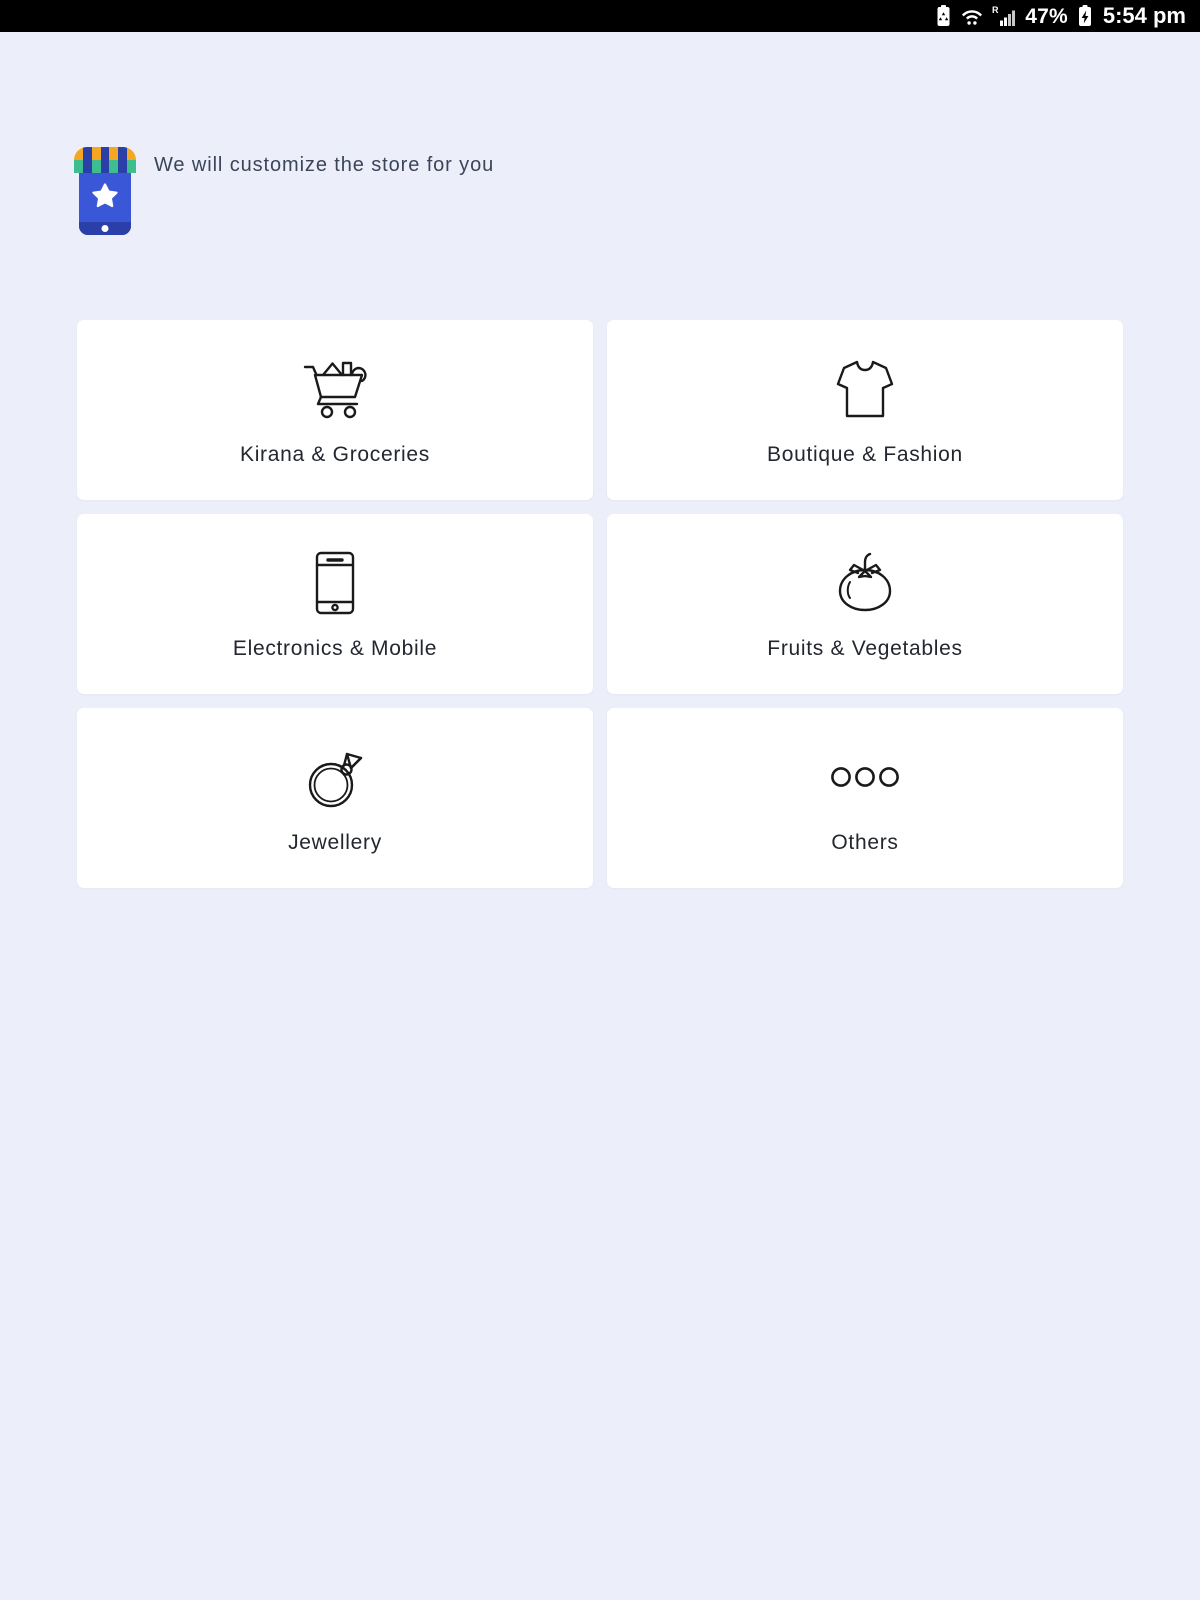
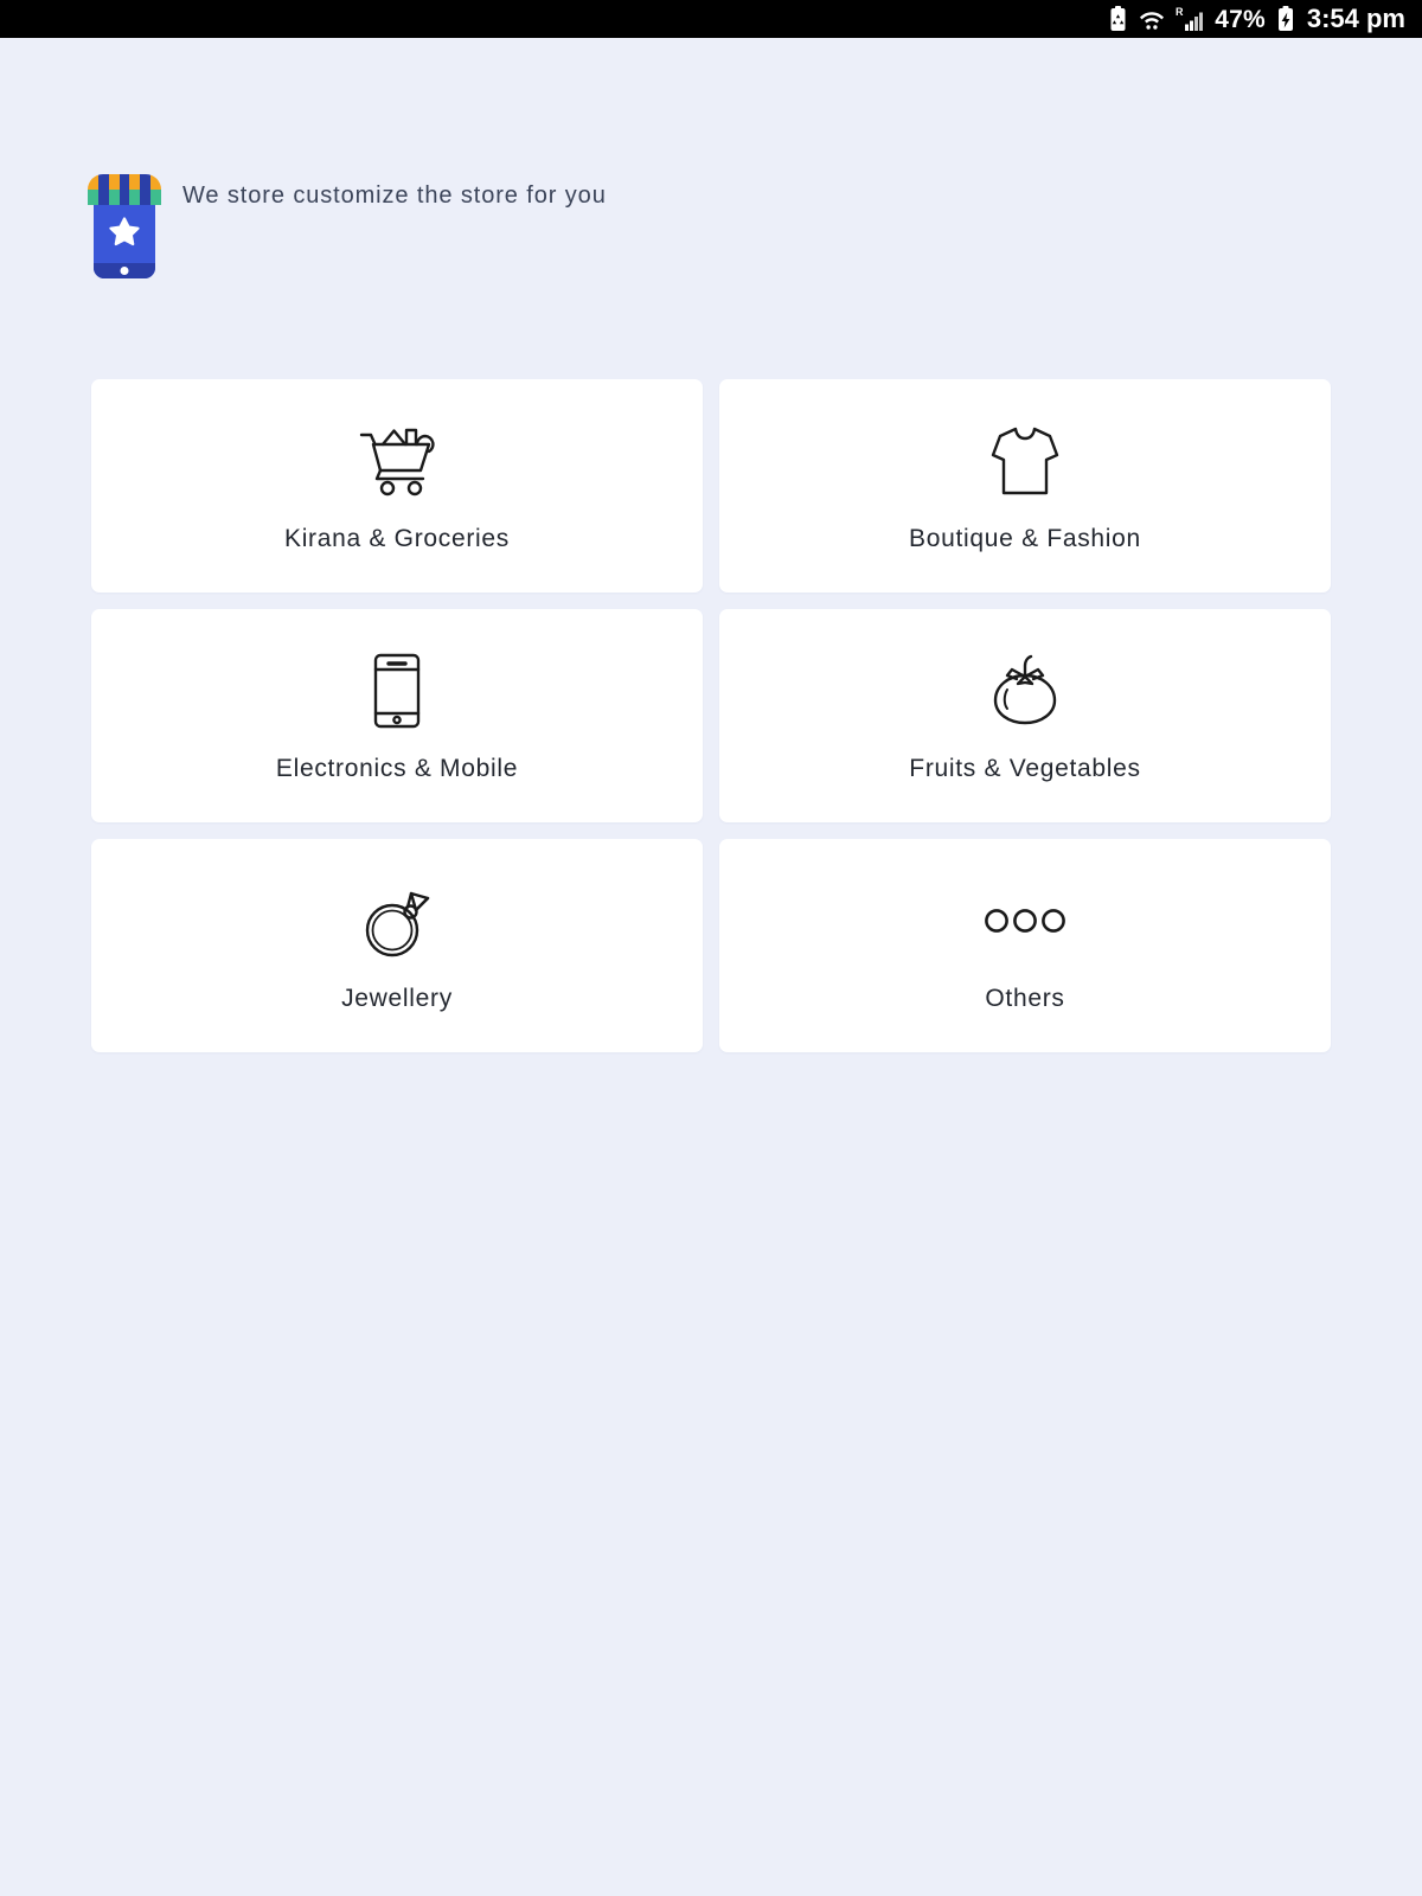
  R
  47%
- 5:54 pm
+ 3:54 pm
- We will customize the store for you
+ We store customize the store for you
  Kirana & Groceries
  Boutique & Fashion
  Electronics & Mobile
  Fruits & Vegetables
  Jewellery
  Others
